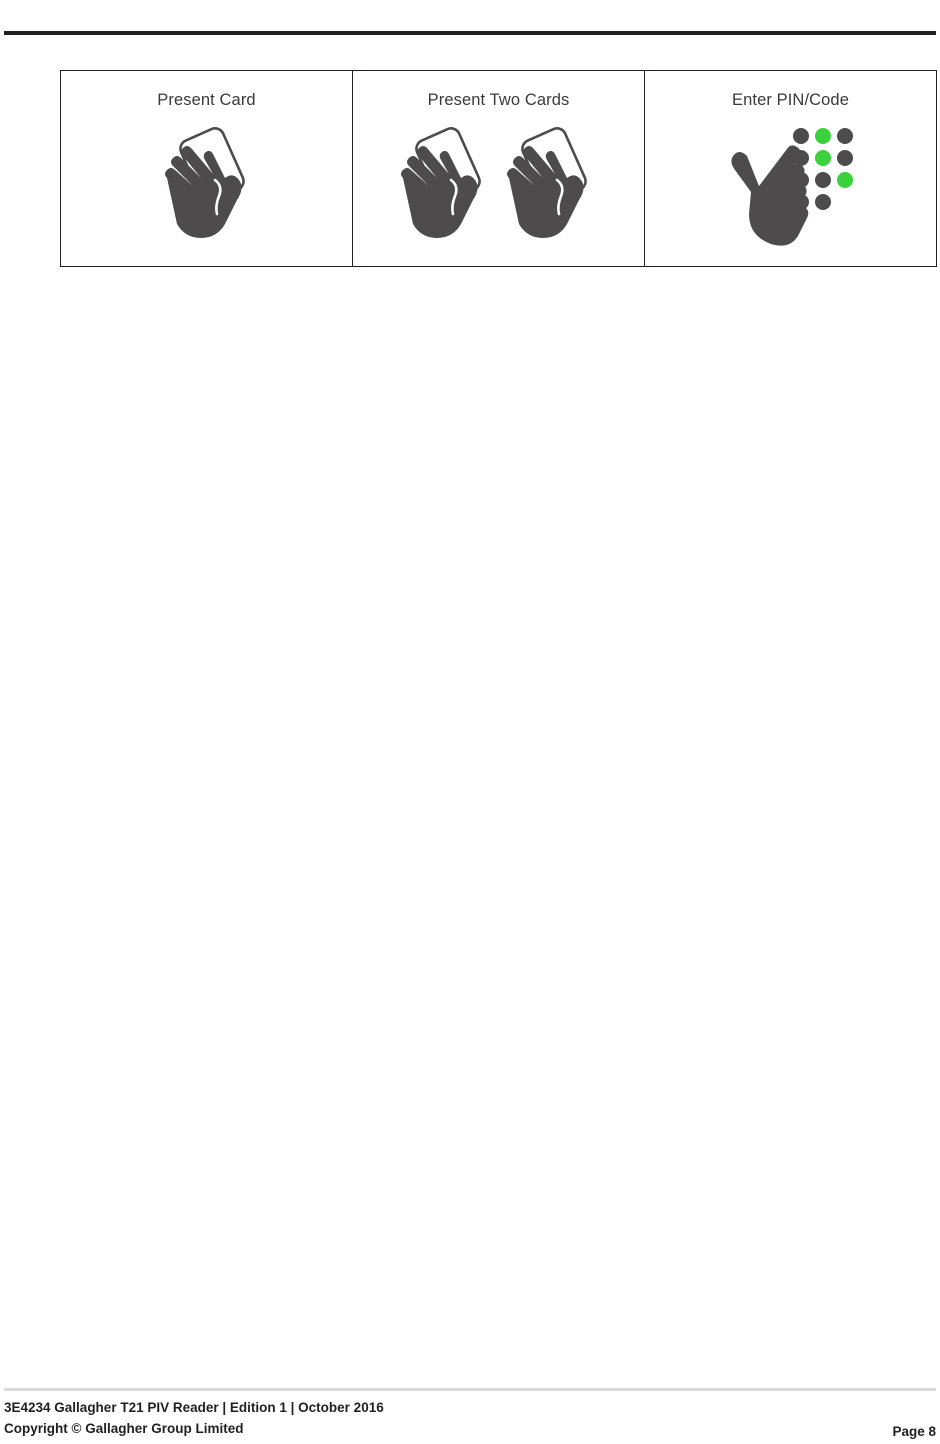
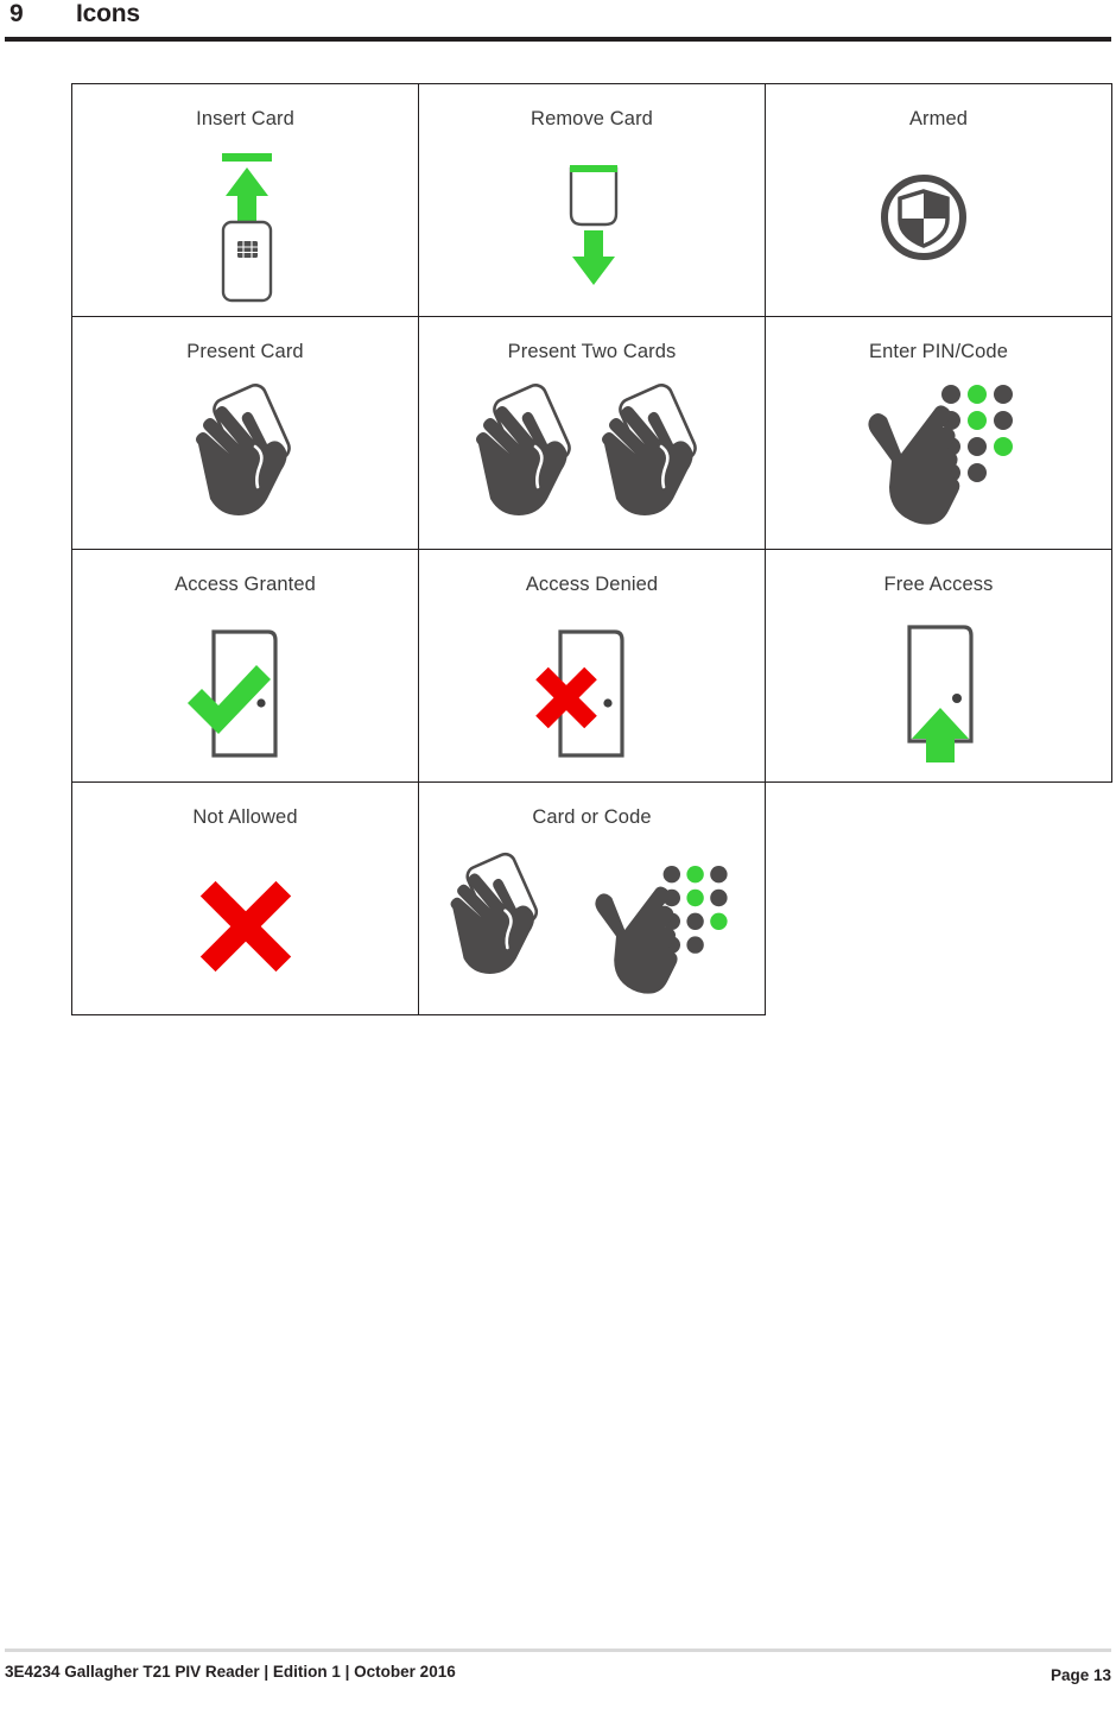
+ 9
+ Icons
+ Insert Card	Remove Card	Armed
  Present Card	Present Two Cards	Enter PIN/Code
+ Access Granted	Access Denied	Free Access
+ Not Allowed	Card or Code
  3E4234 Gallagher T21 PIV Reader | Edition 1 | October 2016
- Copyright © Gallagher Group Limited
- Page 8
+ Page 13
